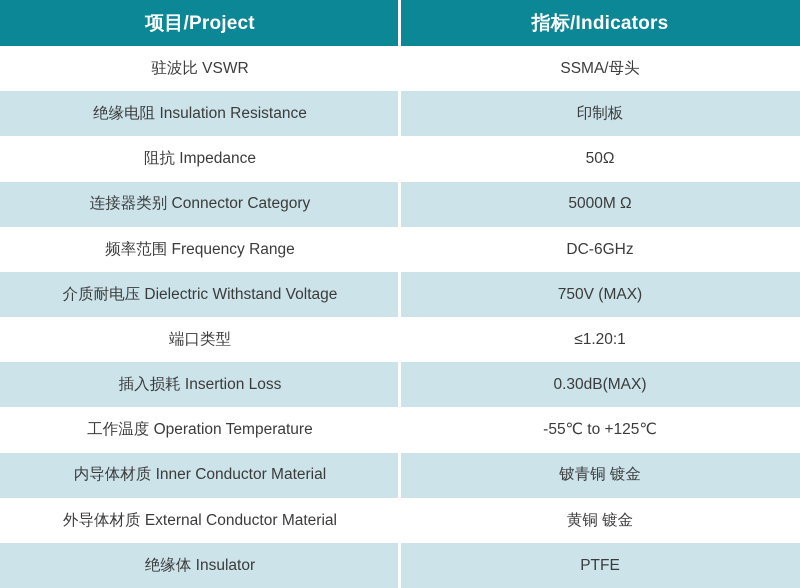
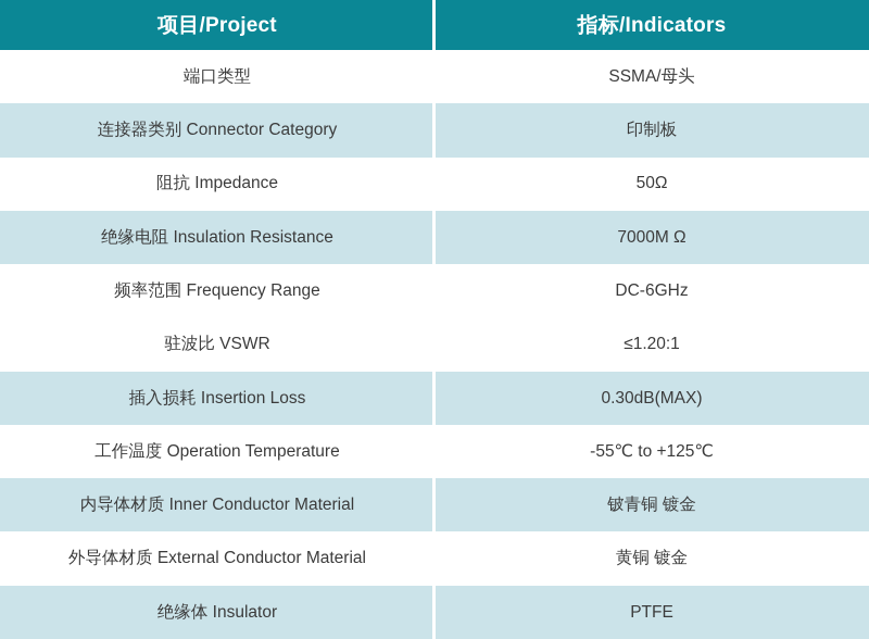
  项目/Project
  指标/Indicators
- 驻波比 VSWR
+ 端口类型
  SSMA/母头
- 绝缘电阻 Insulation Resistance
+ 连接器类别 Connector Category
  印制板
  阻抗 Impedance
  50Ω
- 连接器类别 Connector Category
+ 绝缘电阻 Insulation Resistance
- 5000M Ω
+ 7000M Ω
  频率范围 Frequency Range
  DC-6GHz
- 介质耐电压 Dielectric Withstand Voltage
- 750V (MAX)
- 端口类型
+ 驻波比 VSWR
  ≤1.20:1
  插入损耗 Insertion Loss
  0.30dB(MAX)
  工作温度 Operation Temperature
  -55℃ to +125℃
  内导体材质 Inner Conductor Material
  铍青铜 镀金
  外导体材质 External Conductor Material
  黄铜 镀金
  绝缘体 Insulator
  PTFE
